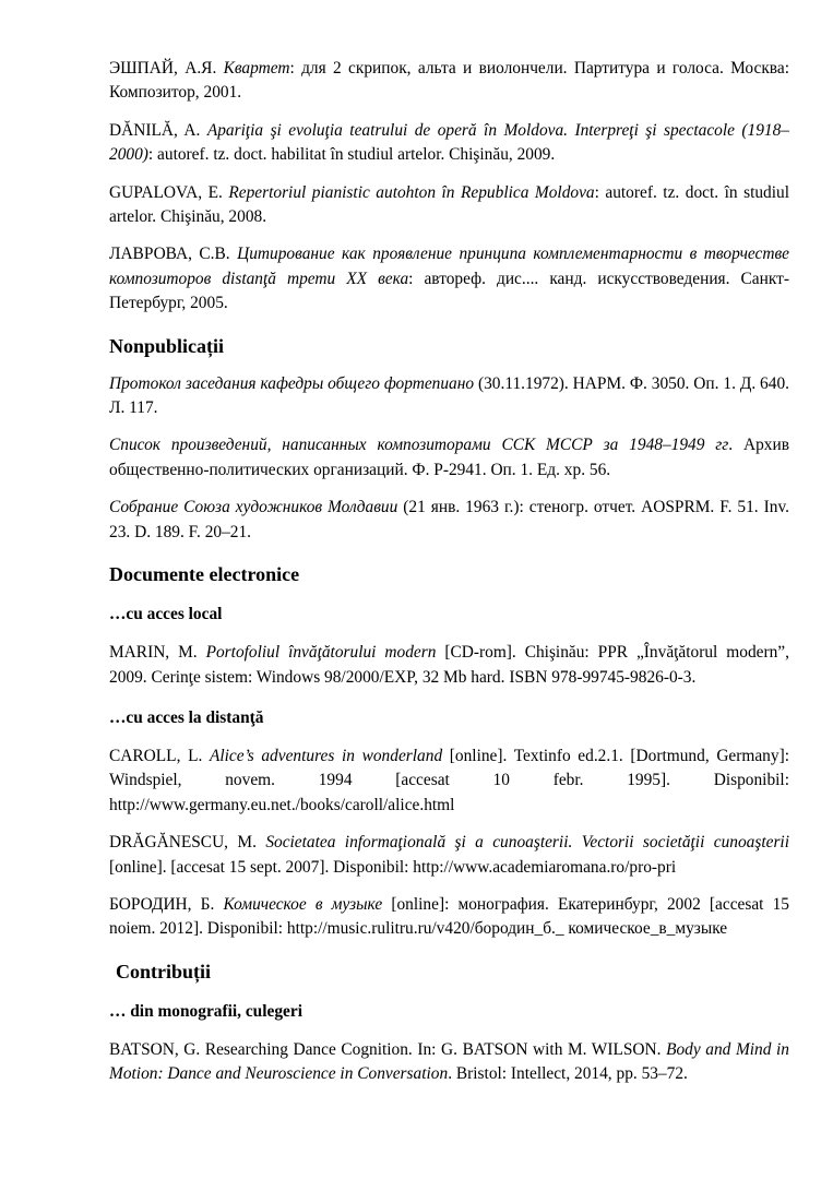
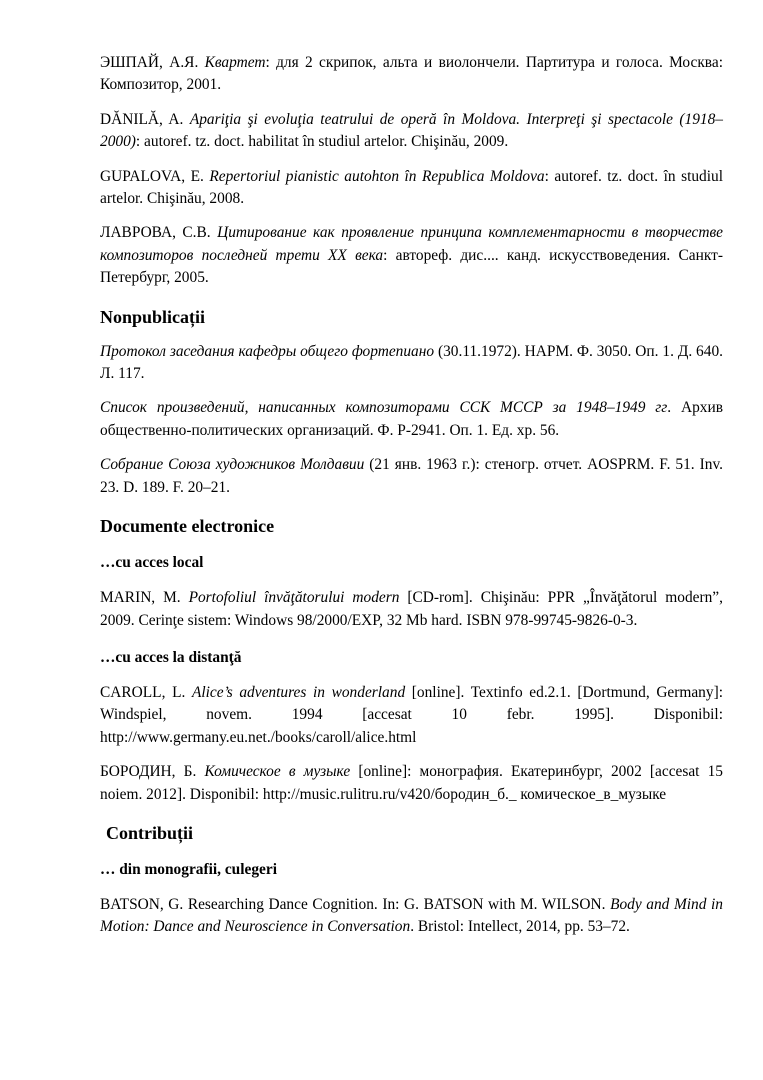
  ЭШПАЙ, А.Я. Квартет: для 2 скрипок, альта и виолончели. Партитура и голоса. Москва: Композитор, 2001.
  DĂNILĂ, A. Apariţia şi evoluţia teatrului de operă în Moldova. Interpreţi şi spectacole (1918–2000): autoref. tz. doct. habilitat în studiul artelor. Chişinău, 2009.
  GUPALOVA, E. Repertoriul pianistic autohton în Republica Moldova: autoref. tz. doct. în studiul artelor. Chişinău, 2008.
- ЛАВРОВА, С.В. Цитирование как проявление принципа комплементарности в творчестве композиторов distanţă трети XX века: автореф. дис.... канд. искусствоведения. Санкт-Петербург, 2005.
+ ЛАВРОВА, С.В. Цитирование как проявление принципа комплементарности в творчестве композиторов последней трети XX века: автореф. дис.... канд. искусствоведения. Санкт-Петербург, 2005.
  Nonpublicații
  Протокол заседания кафедры общего фортепиано (30.11.1972). НАРМ. Ф. 3050. Оп. 1. Д. 640. Л. 117.
  Список произведений, написанных композиторами ССК МССР за 1948–1949 гг. Архив общественно-политических организаций. Ф. Р-2941. Оп. 1. Ед. хр. 56.
  Собрание Союза художников Молдавии (21 янв. 1963 г.): стеногр. отчет. AOSPRM. F. 51. Inv. 23. D. 189. F. 20–21.
  Documente electronice
  …cu acces local
  MARIN, M. Portofoliul învăţătorului modern [CD-rom]. Chişinău: PPR „Învăţătorul modern”, 2009. Cerinţe sistem: Windows 98/2000/EXP, 32 Mb hard. ISBN 978-99745-9826-0-3.
  …cu acces la distanţă
  CAROLL, L. Alice’s adventures in wonderland [online]. Textinfo ed.2.1. [Dortmund, Germany]: Windspiel, novem. 1994 [accesat 10 febr. 1995]. Disponibil: http://www.germany.eu.net./books/caroll/alice.html
- DRĂGĂNESCU, M. Societatea informaţională şi a cunoaşterii. Vectorii societăţii cunoaşterii [online]. [accesat 15 sept. 2007]. Disponibil: http://www.academiaromana.ro/pro-pri
  БОРОДИН, Б. Комическое в музыке [online]: монография. Екатеринбург, 2002 [accesat 15 noiem. 2012]. Disponibil: http://music.rulitru.ru/v420/бородин_б._ комическое_в_музыке
  Contribuții
  … din monografii, culegeri
  BATSON, G. Researching Dance Cognition. In: G. BATSON with M. WILSON. Body and Mind in Motion: Dance and Neuroscience in Conversation. Bristol: Intellect, 2014, pp. 53–72.
